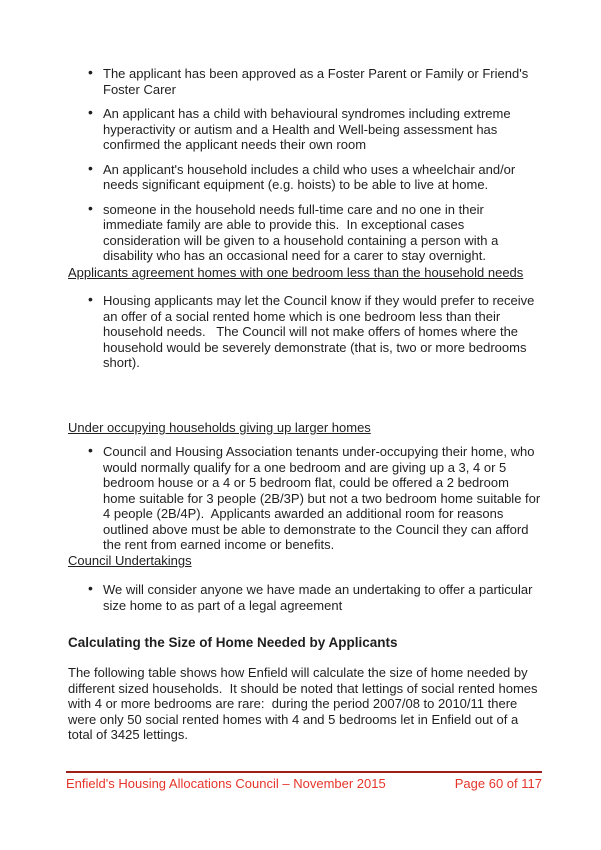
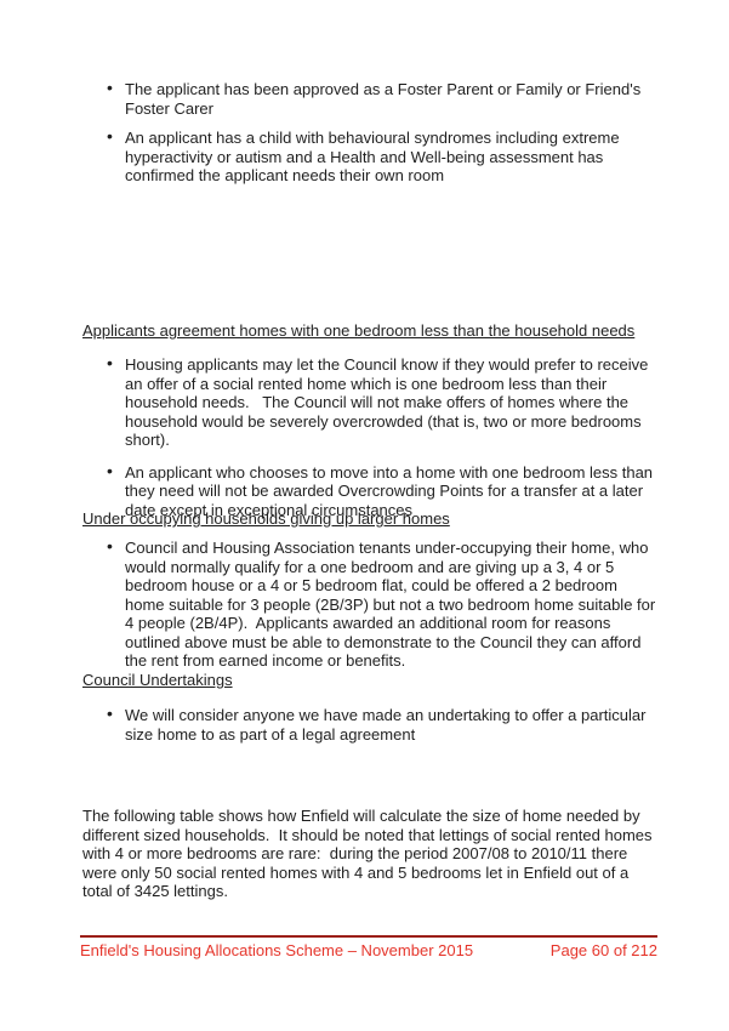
  The applicant has been approved as a Foster Parent or Family or Friend's Foster Carer
  An applicant has a child with behavioural syndromes including extreme hyperactivity or autism and a Health and Well-being assessment has confirmed the applicant needs their own room
- An applicant's household includes a child who uses a wheelchair and/or needs significant equipment (e.g. hoists) to be able to live at home.
- someone in the household needs full-time care and no one in their immediate family are able to provide this. In exceptional cases consideration will be given to a household containing a person with a disability who has an occasional need for a carer to stay overnight.
  Applicants agreement homes with one bedroom less than the household needs
- Housing applicants may let the Council know if they would prefer to receive an offer of a social rented home which is one bedroom less than their household needs. The Council will not make offers of homes where the household would be severely demonstrate (that is, two or more bedrooms short).
+ Housing applicants may let the Council know if they would prefer to receive an offer of a social rented home which is one bedroom less than their household needs. The Council will not make offers of homes where the household would be severely overcrowded (that is, two or more bedrooms short).
+ An applicant who chooses to move into a home with one bedroom less than they need will not be awarded Overcrowding Points for a transfer at a later date except in exceptional circumstances
  Under occupying households giving up larger homes
  Council and Housing Association tenants under-occupying their home, who would normally qualify for a one bedroom and are giving up a 3, 4 or 5 bedroom house or a 4 or 5 bedroom flat, could be offered a 2 bedroom home suitable for 3 people (2B/3P) but not a two bedroom home suitable for 4 people (2B/4P). Applicants awarded an additional room for reasons outlined above must be able to demonstrate to the Council they can afford the rent from earned income or benefits.
  Council Undertakings
  We will consider anyone we have made an undertaking to offer a particular size home to as part of a legal agreement
- Calculating the Size of Home Needed by Applicants
  The following table shows how Enfield will calculate the size of home needed by different sized households. It should be noted that lettings of social rented homes with 4 or more bedrooms are rare: during the period 2007/08 to 2010/11 there were only 50 social rented homes with 4 and 5 bedrooms let in Enfield out of a total of 3425 lettings.
- Enfield's Housing Allocations Council – November 2015
+ Enfield's Housing Allocations Scheme – November 2015
- Page 60 of 117
+ Page 60 of 212
